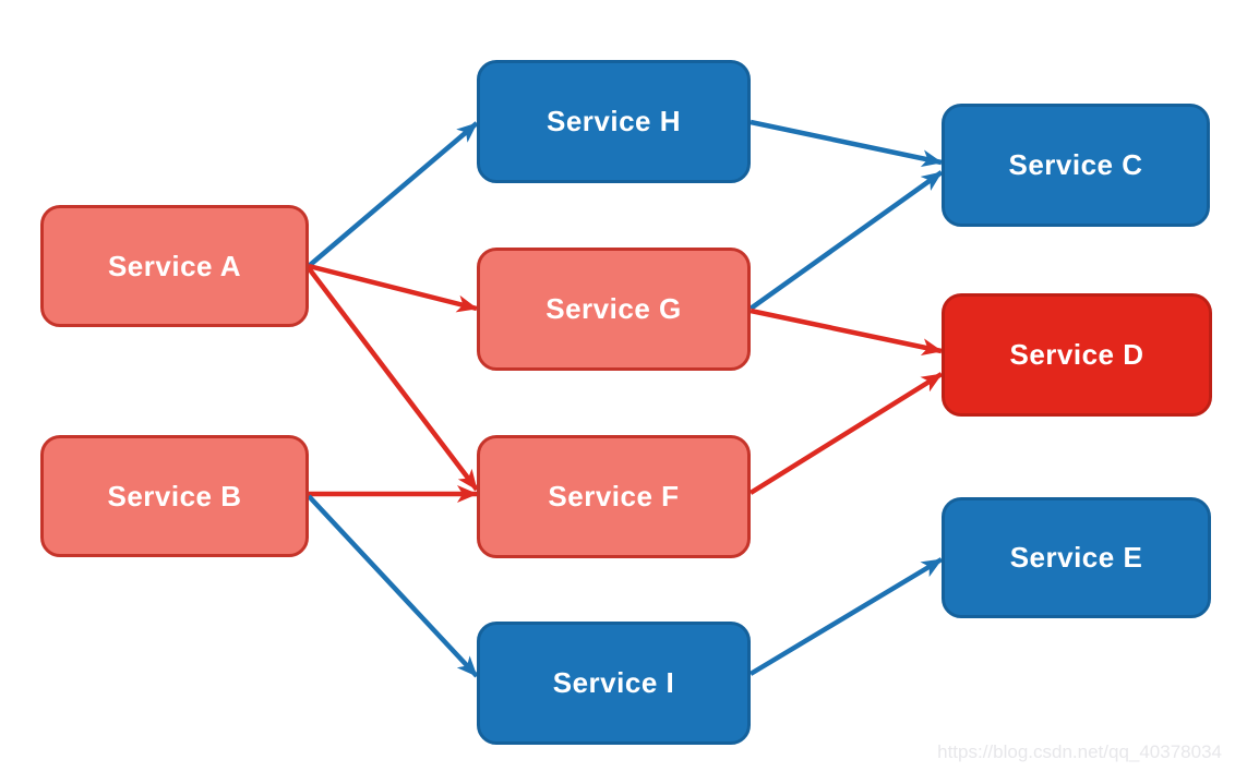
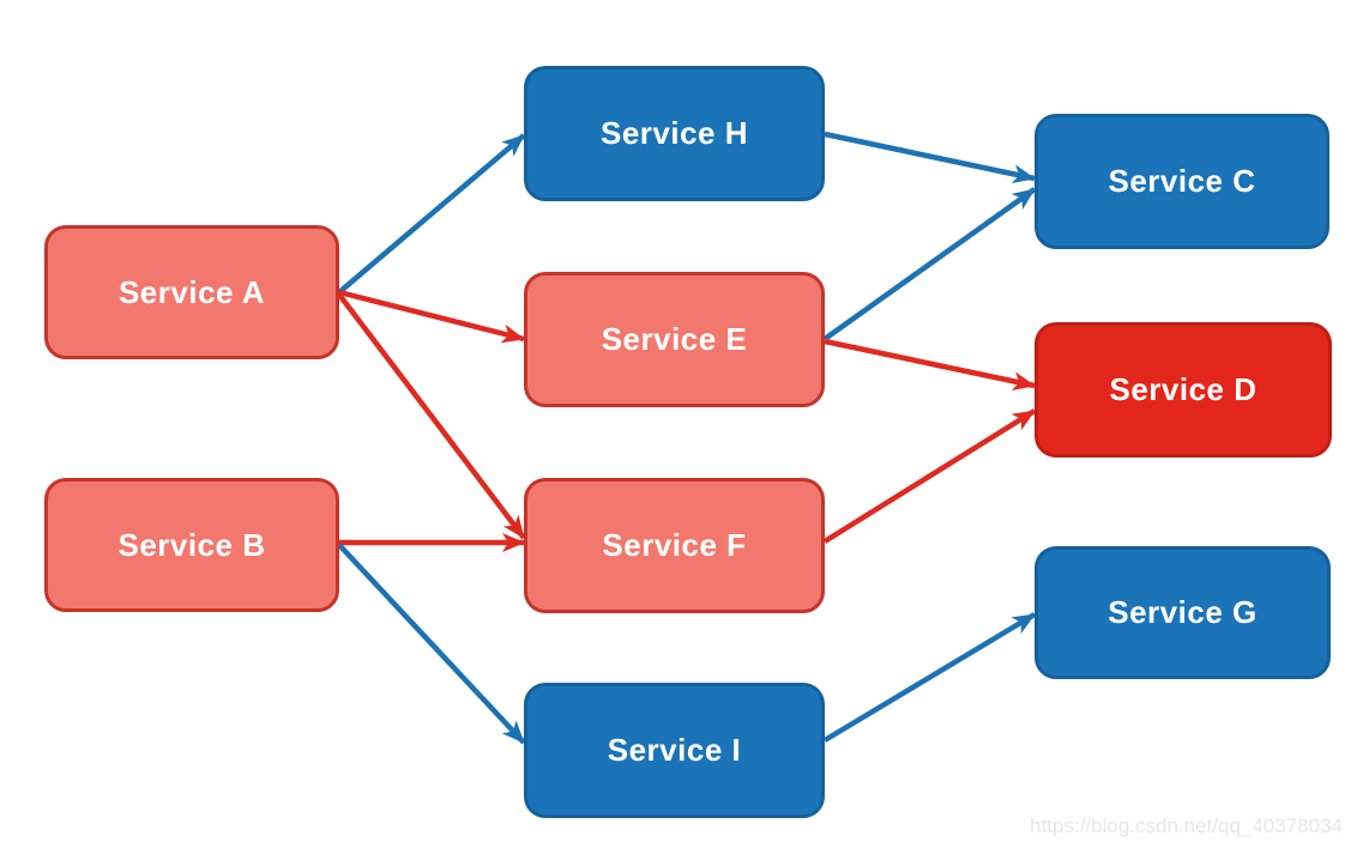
  Service A
  Service B
  Service H
- Service G
+ Service E
  Service F
  Service I
  Service C
  Service D
- Service E
+ Service G
  https://blog.csdn.net/qq_40378034
